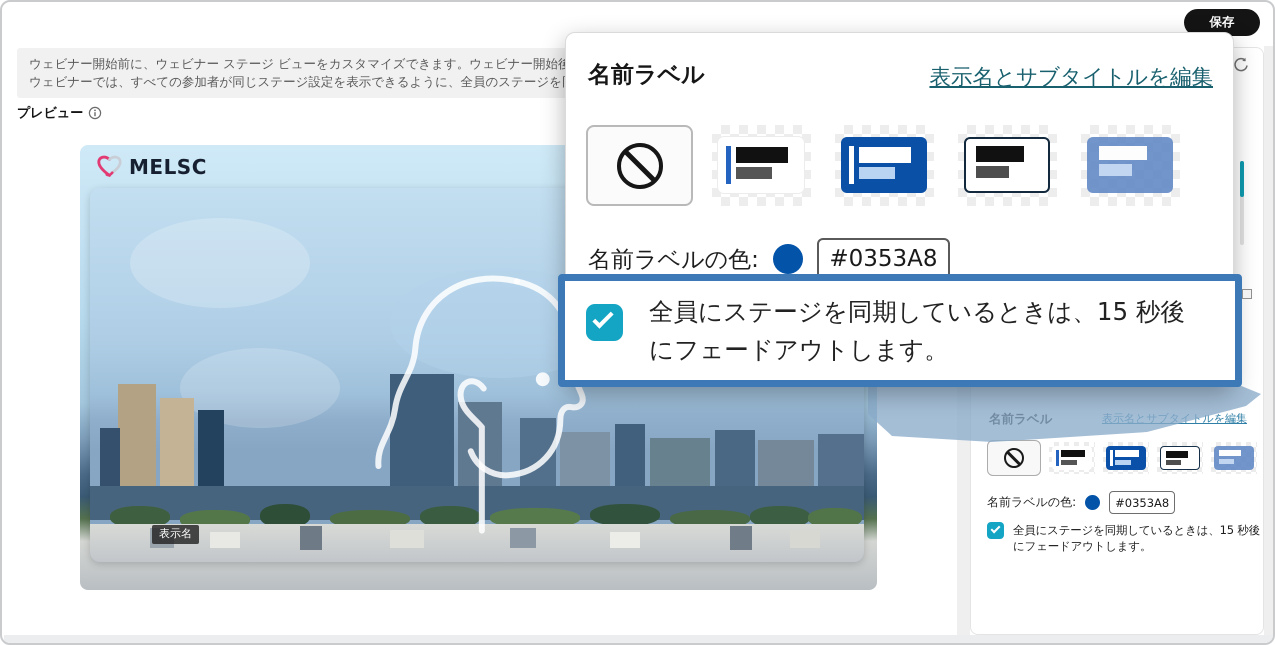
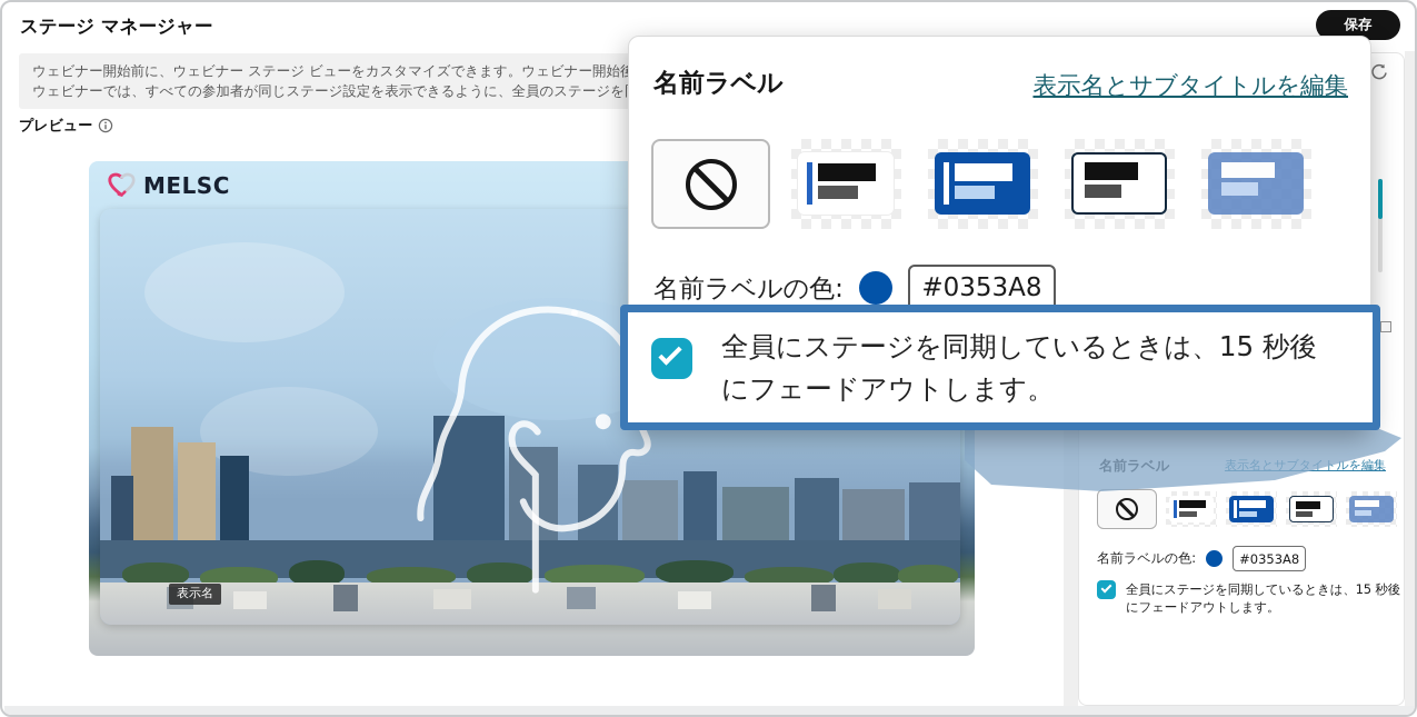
+ ステージ マネージャー
  保存
  ウェビナー開始前に、ウェビナー ステージ ビューをカスタマイズできます。ウェビナー開始
  ウェビナーでは、すべての参加者が同じステージ設定を表示できるように、全員のステージを
  プレビュー
  表示名
  MELSC
  名前ラベル
  表示名とサブタイトルを編集
  名前ラベルの色:
  #0353A8
  全員にステージを同期しているときは、15 秒後
  にフェードアウトします。
  名前ラベル
  表示名とサブタイトルを編集
  名前ラベルの色:
  #0353A8
  全員にステージを同期しているときは、15 秒後
  にフェードアウトします。
